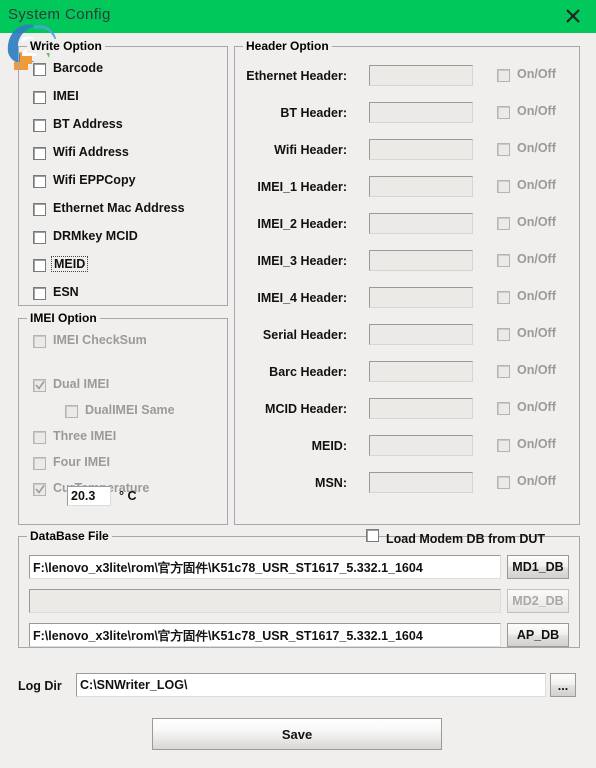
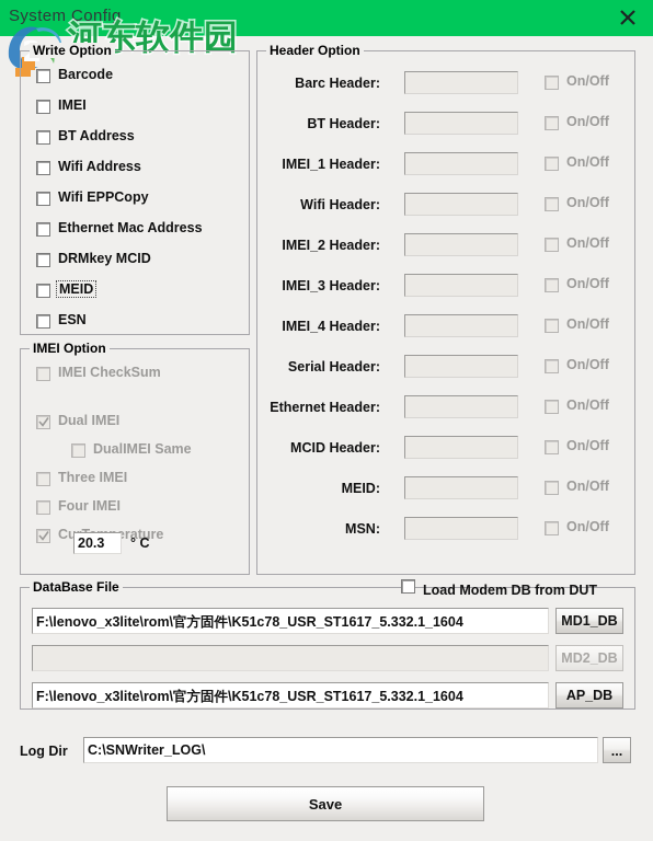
  System Config
+ 河东软件园
  Write Option
  Barcode
  IMEI
  BT Address
  Wifi Address
  Wifi EPPCopy
  Ethernet Mac Address
  DRMkey MCID
  MEID
  ESN
  IMEI Option
  IMEI CheckSum
  Dual IMEI
  DualIMEI Same
  Three IMEI
  Four IMEI
  20.3
  ° C
  Header Option
- Ethernet Header:
+ Barc Header:
  On/Off
  BT Header:
  On/Off
- Wifi Header:
+ IMEI_1 Header:
  On/Off
- IMEI_1 Header:
+ Wifi Header:
  On/Off
  IMEI_2 Header:
  On/Off
  IMEI_3 Header:
  On/Off
  IMEI_4 Header:
  On/Off
  Serial Header:
  On/Off
- Barc Header:
+ Ethernet Header:
  On/Off
  MCID Header:
  On/Off
  MEID:
  On/Off
  MSN:
  On/Off
  DataBase File
  F:\lenovo_x3lite\rom\官方固件\K51c78_USR_ST1617_5.332.1_1604
  MD1_DB
  MD2_DB
  F:\lenovo_x3lite\rom\官方固件\K51c78_USR_ST1617_5.332.1_1604
  AP_DB
  Load Modem DB from DUT
  Log Dir
  C:\SNWriter_LOG\
  ...
  Save
